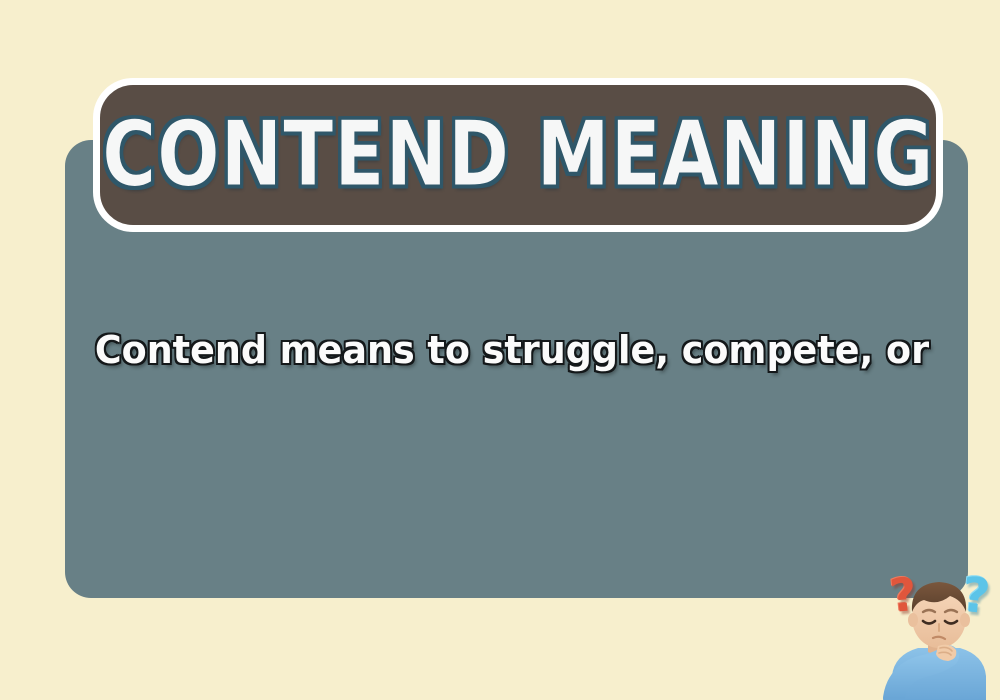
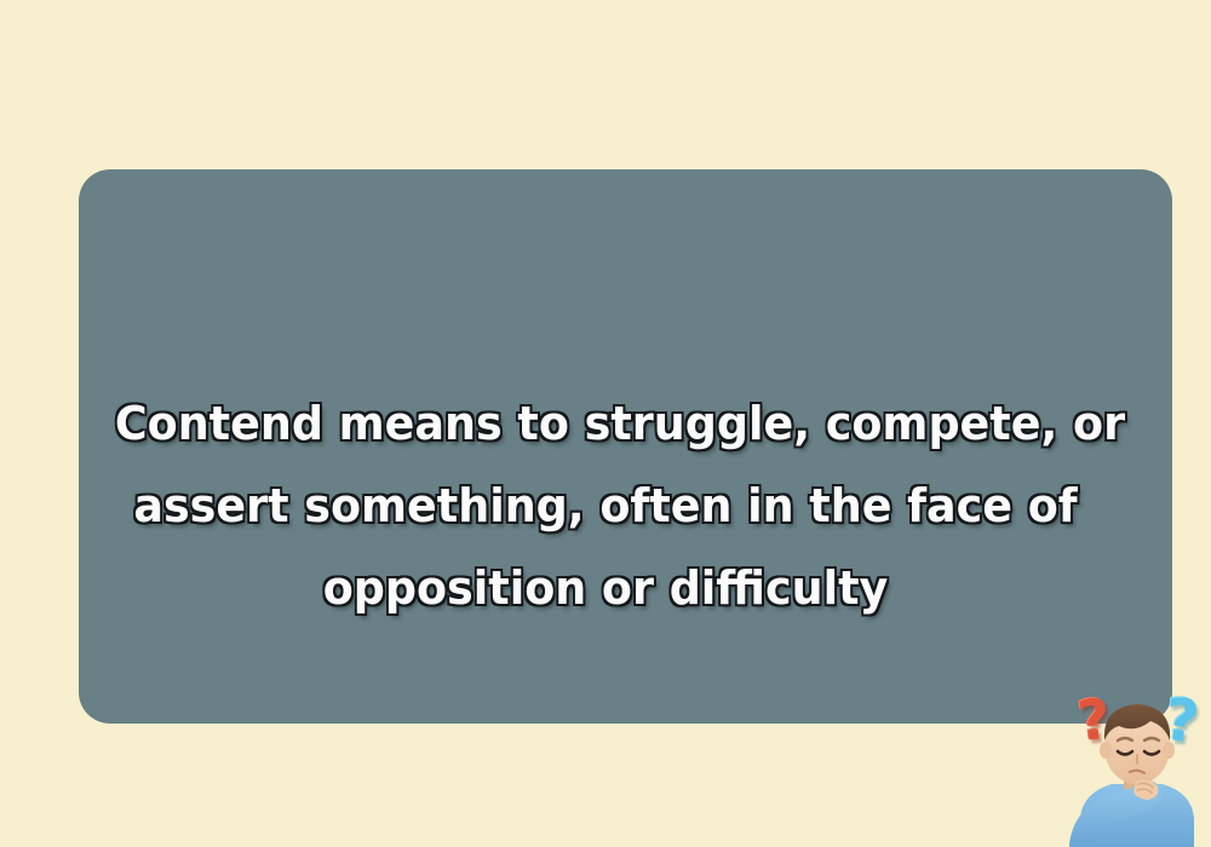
- CONTEND MEANING
  Contend means to struggle, compete, or
+ assert something, often in the face of
+ opposition or difficulty
